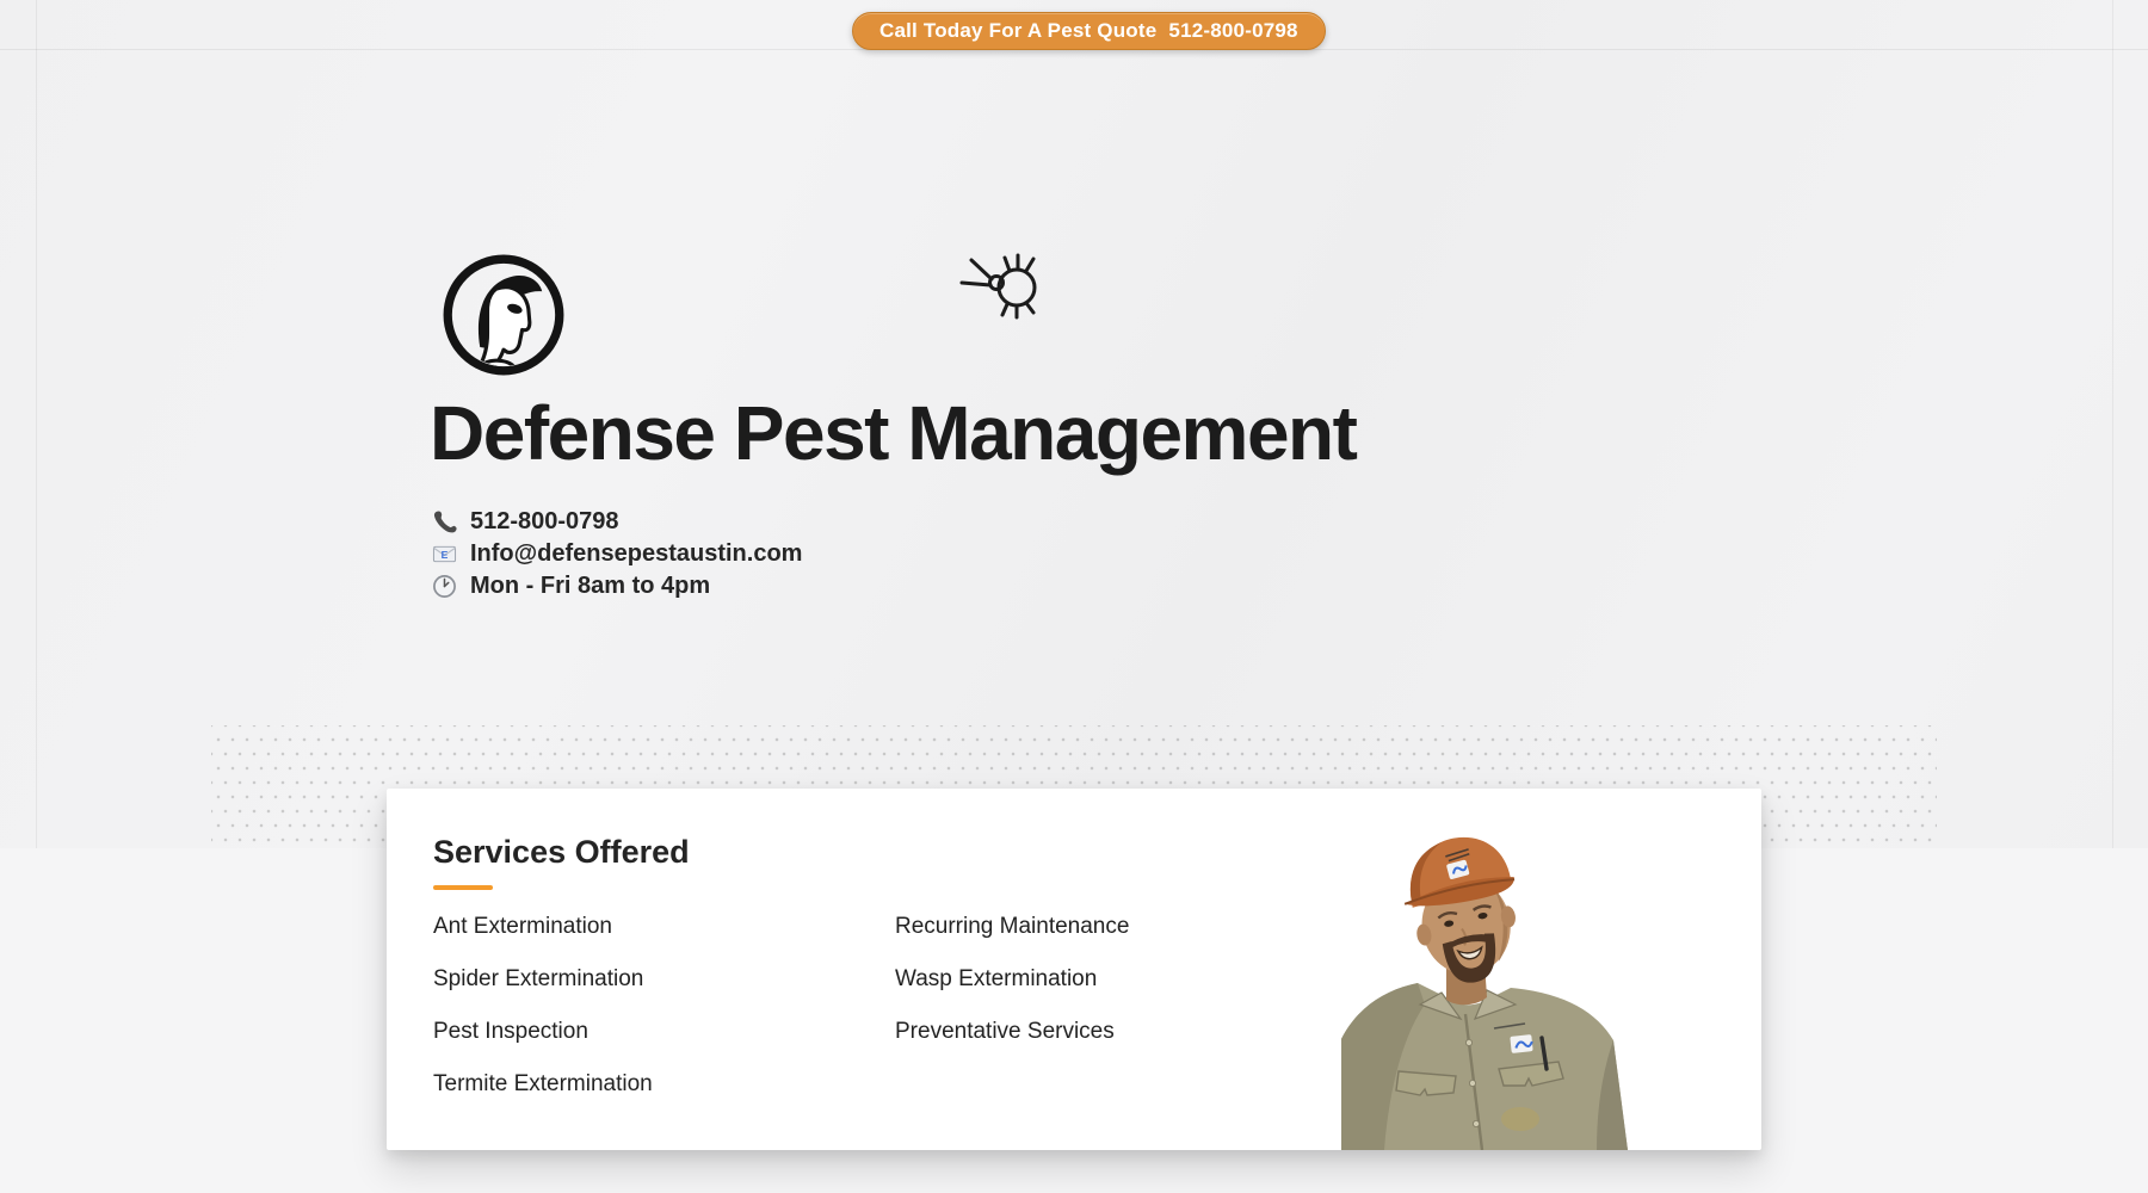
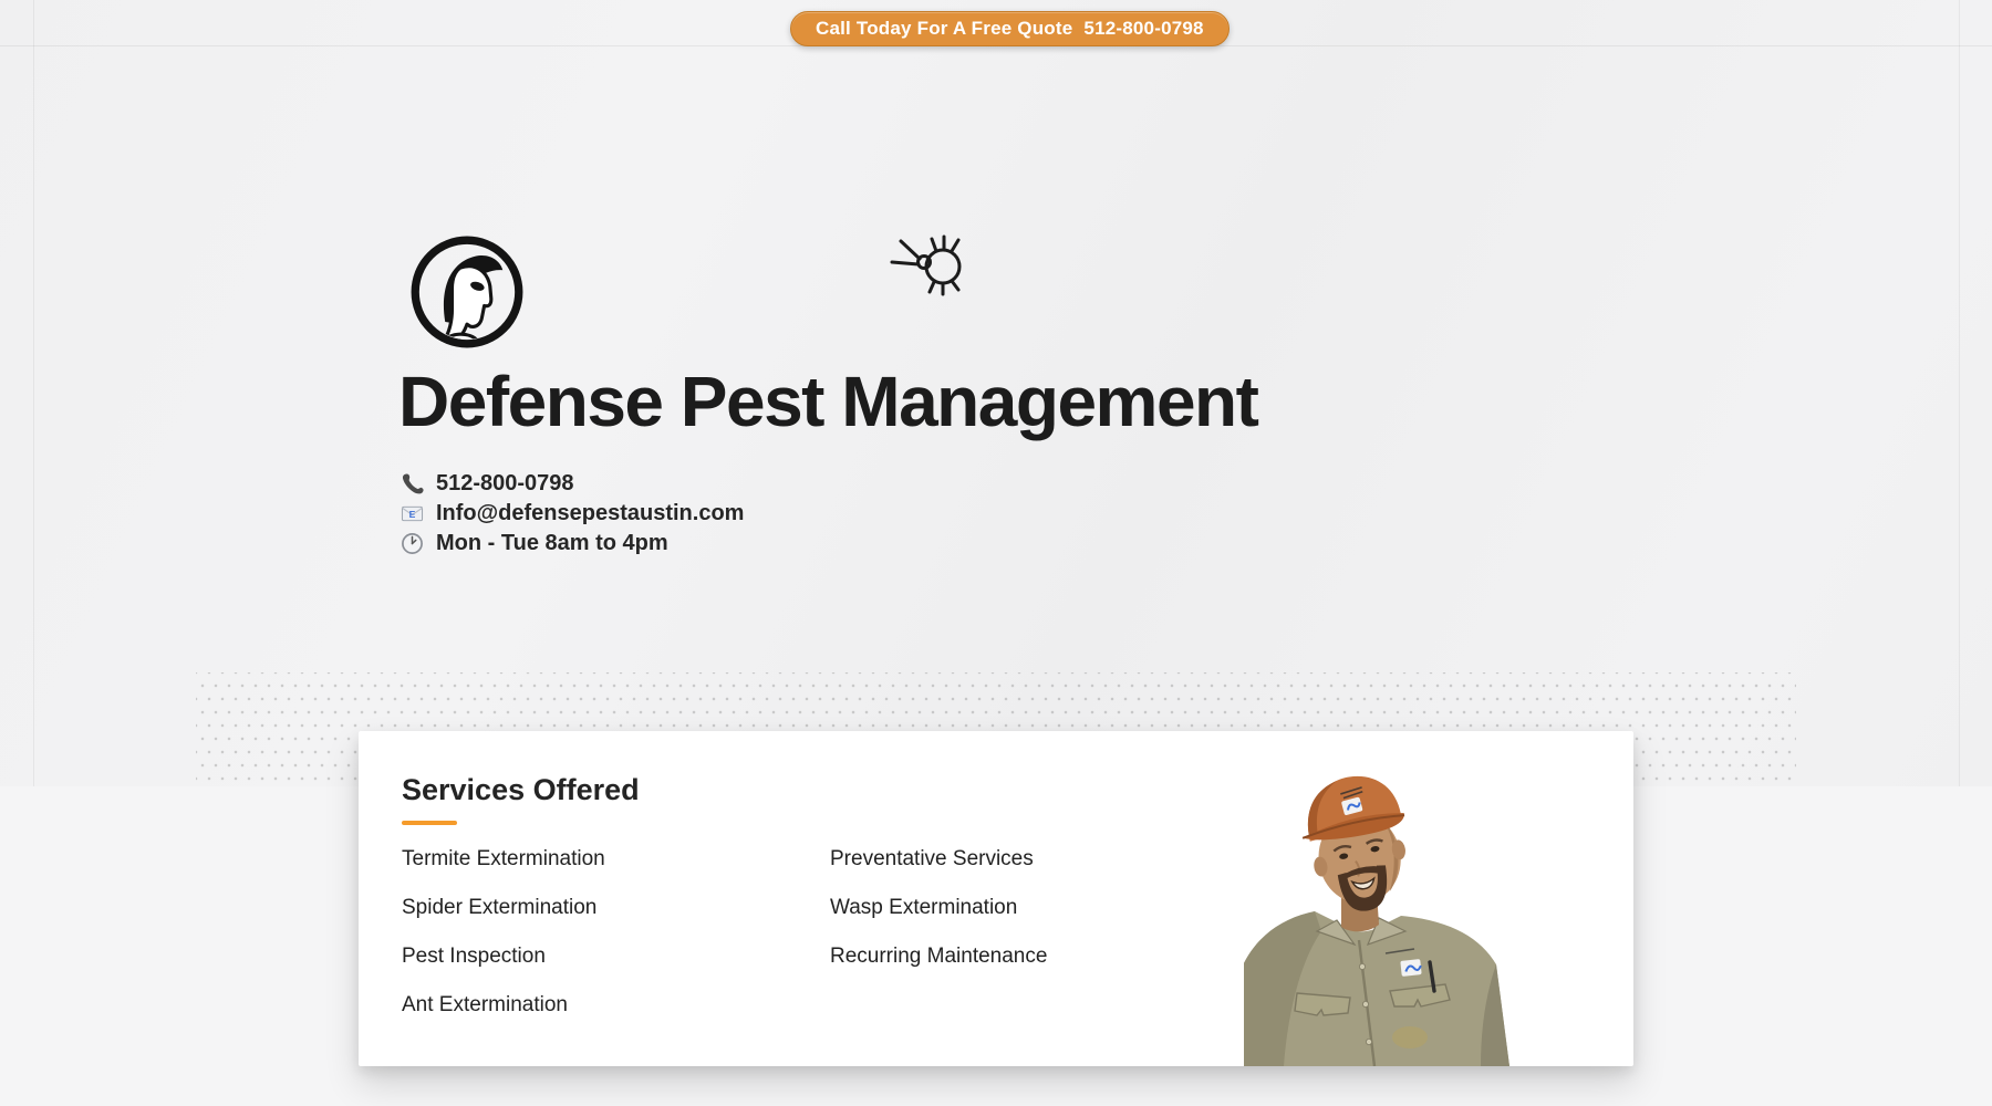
- Call Today For A Pest Quote
+ Call Today For A Free Quote
  512-800-0798
  Defense Pest Management
  512-800-0798
  E
  Info@defensepestaustin.com
- Mon - Fri 8am to 4pm
+ Mon - Tue 8am to 4pm
  Services Offered
- Ant Extermination
+ Termite Extermination
  Spider Extermination
  Pest Inspection
- Termite Extermination
+ Ant Extermination
- Recurring Maintenance
+ Preventative Services
  Wasp Extermination
- Preventative Services
+ Recurring Maintenance
